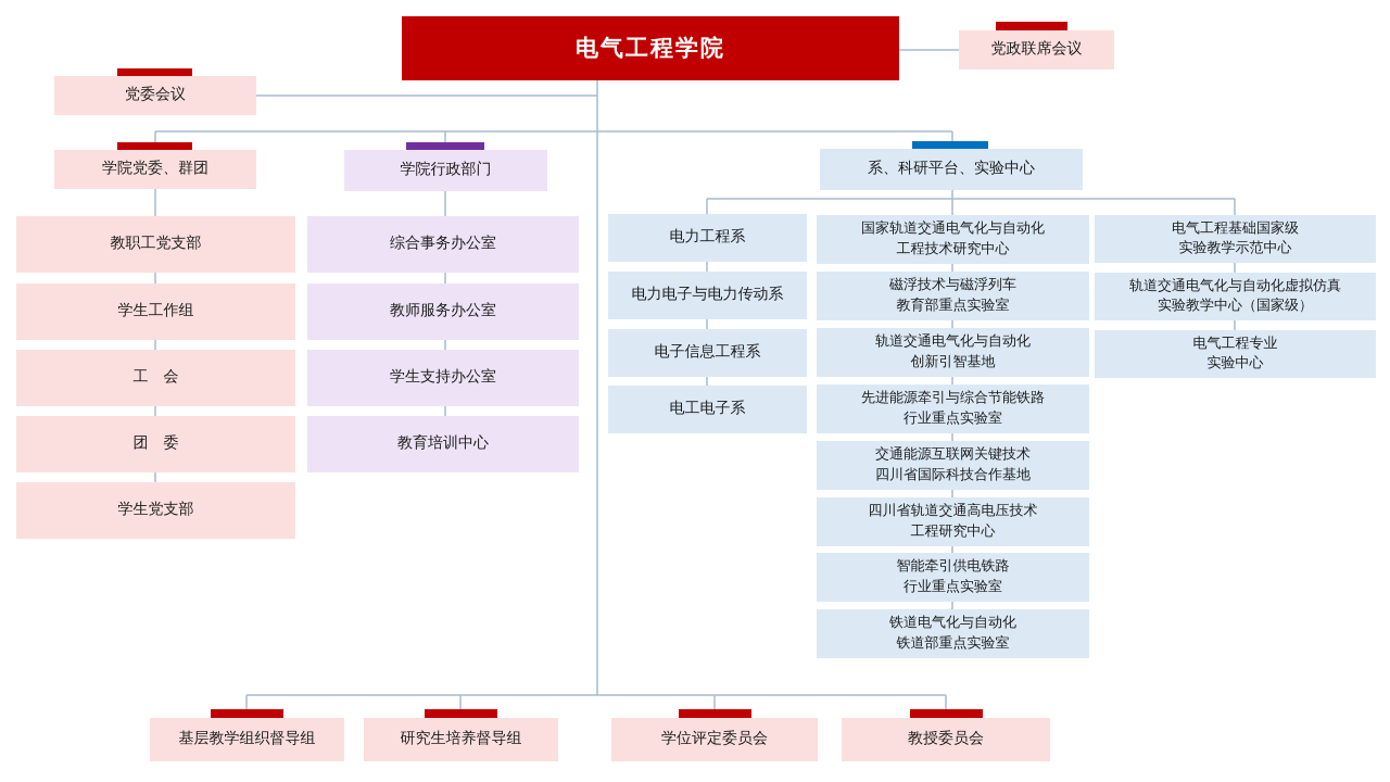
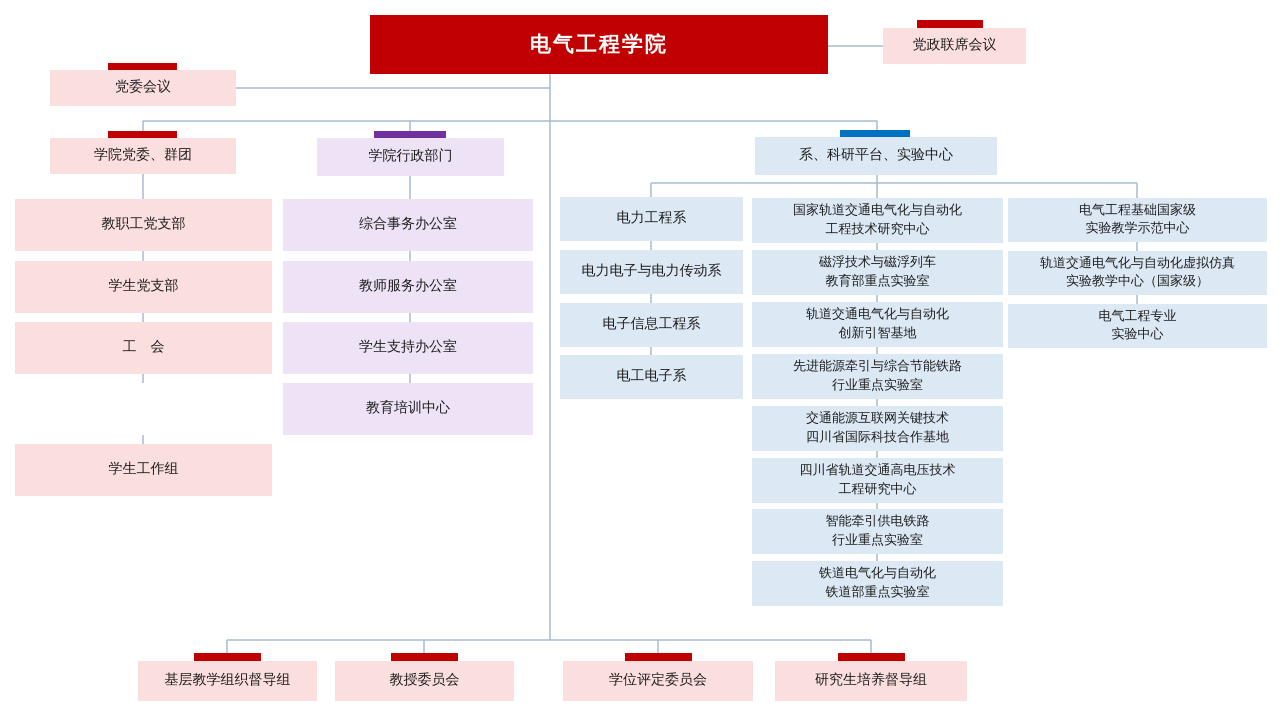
  电气工程学院
  党政联席会议
  党委会议
  学院党委、群团
  教职工党支部
- 学生工作组
+ 学生党支部
  工 会
- 团 委
- 学生党支部
+ 学生工作组
  学院行政部门
  综合事务办公室
  教师服务办公室
  学生支持办公室
  教育培训中心
  系、科研平台、实验中心
  电力工程系
  电力电子与电力传动系
  电子信息工程系
  电工电子系
  国家轨道交通电气化与自动化
  工程技术研究中心
  磁浮技术与磁浮列车
  教育部重点实验室
  轨道交通电气化与自动化
  创新引智基地
  先进能源牵引与综合节能铁路
  行业重点实验室
  交通能源互联网关键技术
  四川省国际科技合作基地
  四川省轨道交通高电压技术
  工程研究中心
  智能牵引供电铁路
  行业重点实验室
  铁道电气化与自动化
  铁道部重点实验室
  电气工程基础国家级
  实验教学示范中心
  轨道交通电气化与自动化虚拟仿真
  实验教学中心（国家级）
  电气工程专业
  实验中心
  基层教学组织督导组
- 研究生培养督导组
+ 教授委员会
  学位评定委员会
- 教授委员会
+ 研究生培养督导组
